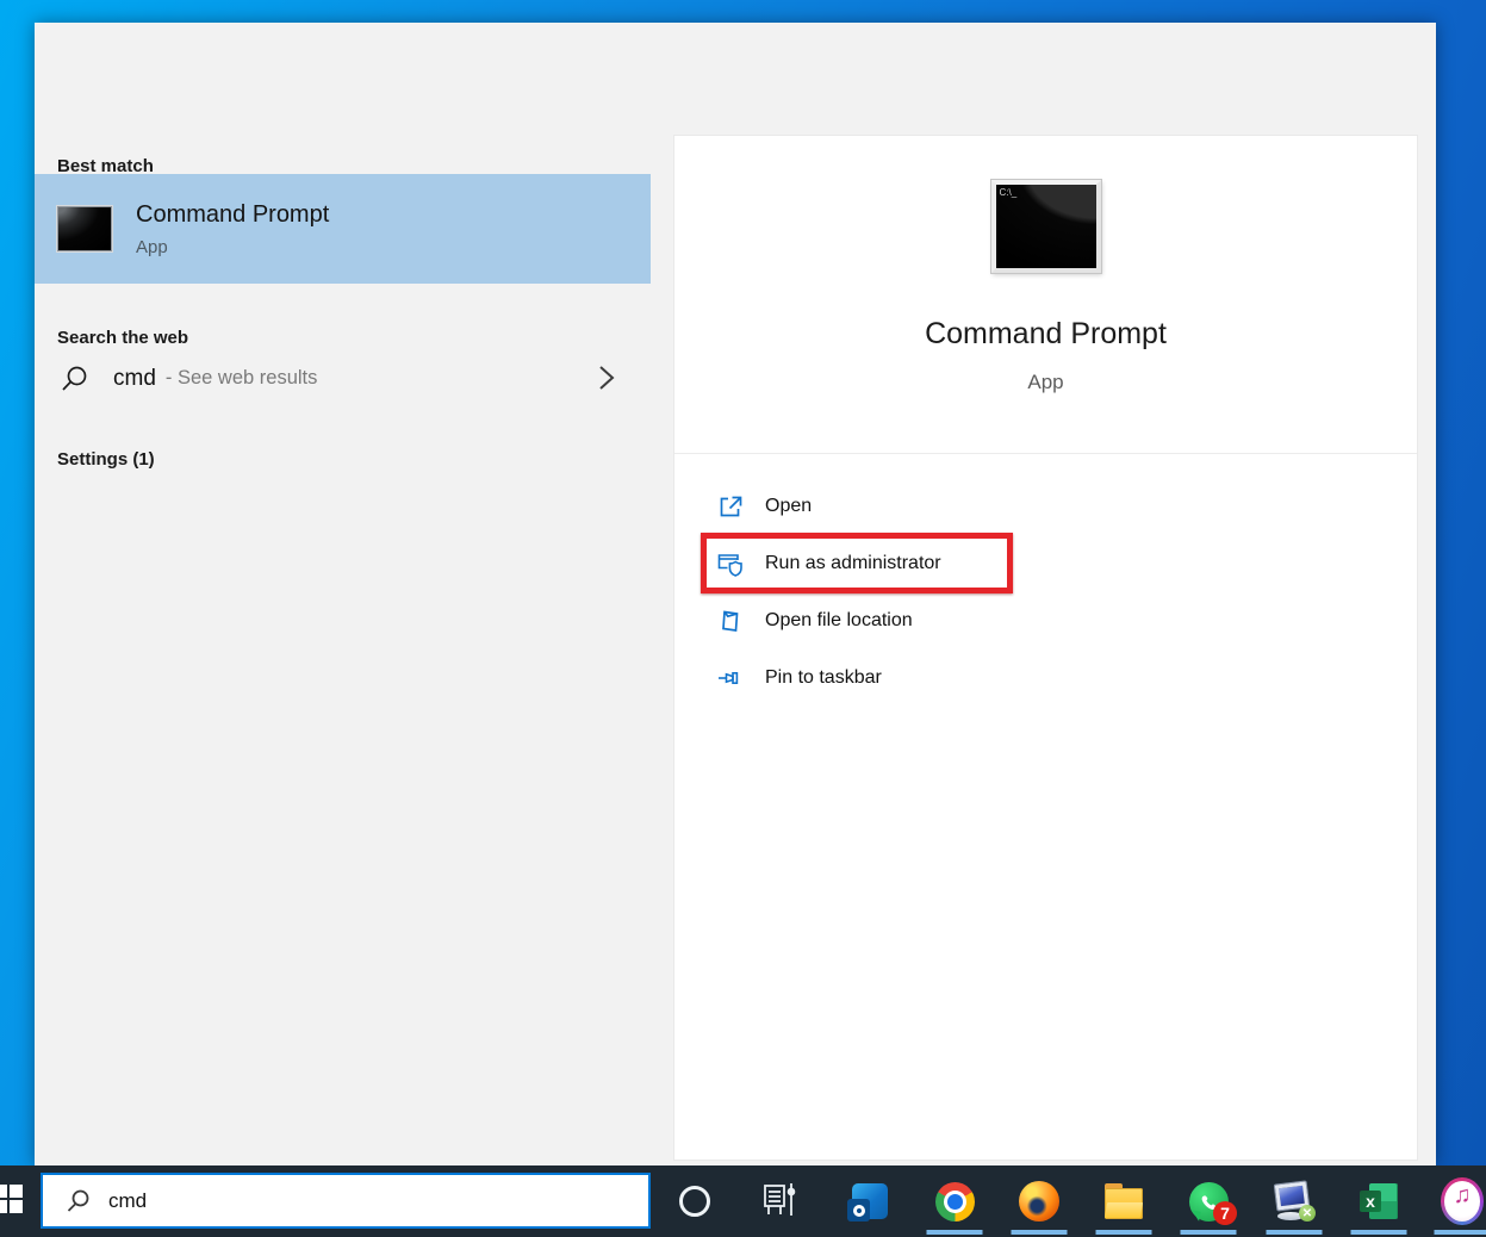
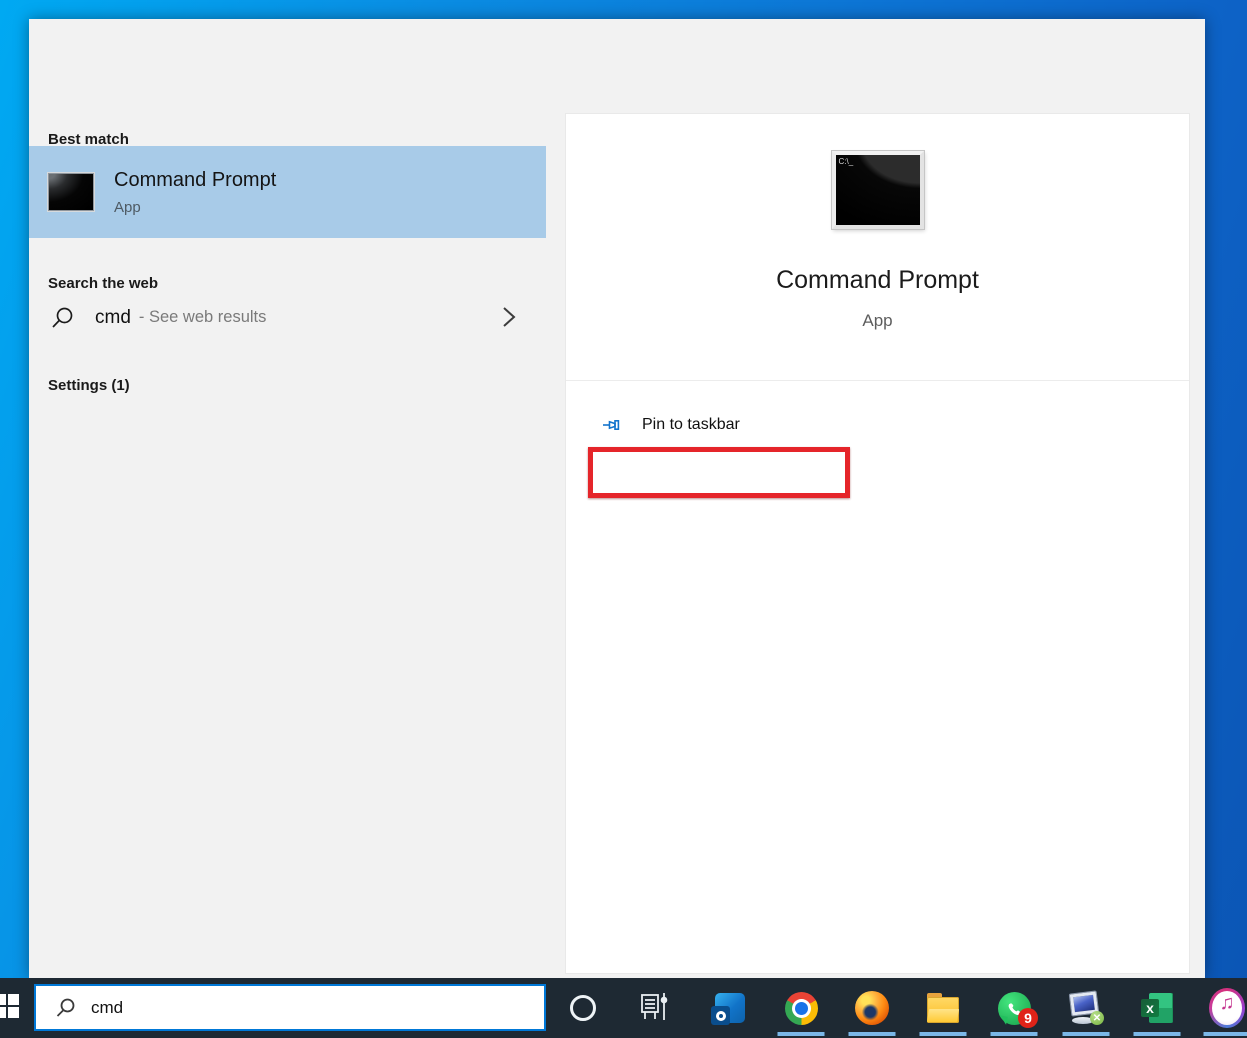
  Best match
  Command Prompt
  App
  Search the web
  cmd
  - See web results
  Settings (1)
  C:\_
  Command Prompt
  App
- Open
- Run as administrator
- Open file location
  Pin to taskbar
  cmd
- 7
+ 9
  ✕
  x
  ♫
